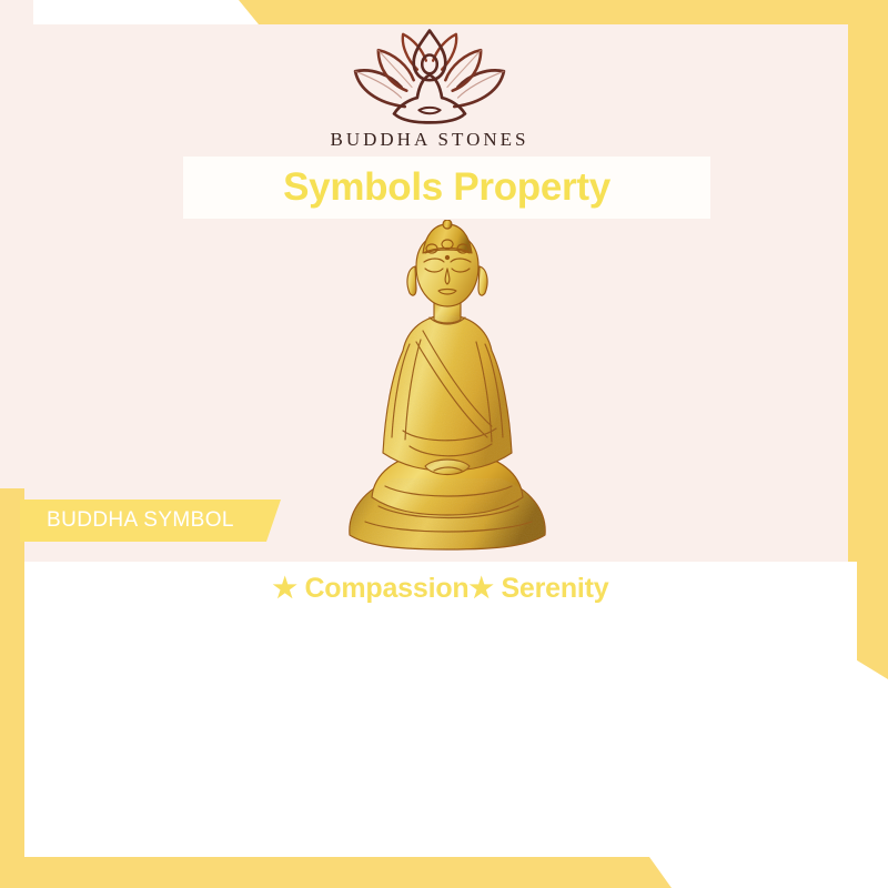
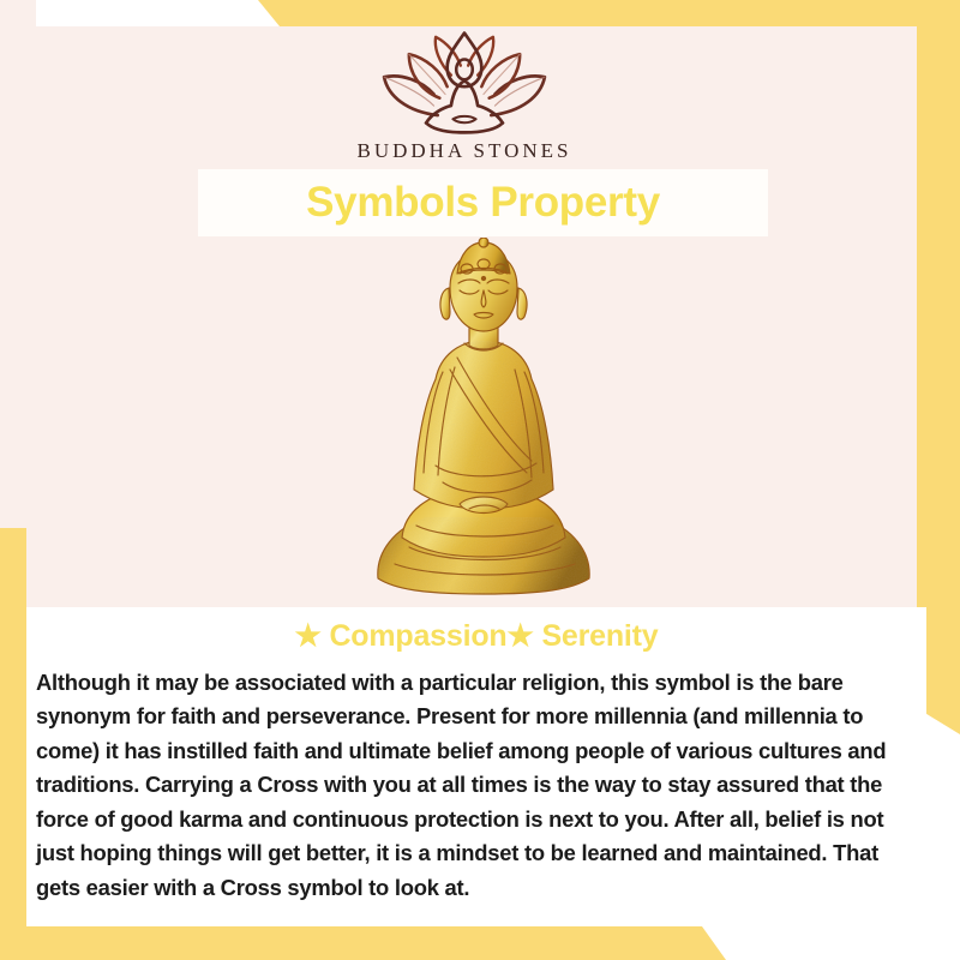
  BUDDHA STONES
  Symbols Property
- BUDDHA SYMBOL
  ★ Compassion★ Serenity
+ Although it may be associated with a particular religion, this symbol is the bare synonym for faith and perseverance. Present for more millennia (and millennia to come) it has instilled faith and ultimate belief among people of various cultures and traditions. Carrying a Cross with you at all times is the way to stay assured that the force of good karma and continuous protection is next to you. After all, belief is not just hoping things will get better, it is a mindset to be learned and maintained. That gets easier with a Cross symbol to look at.
